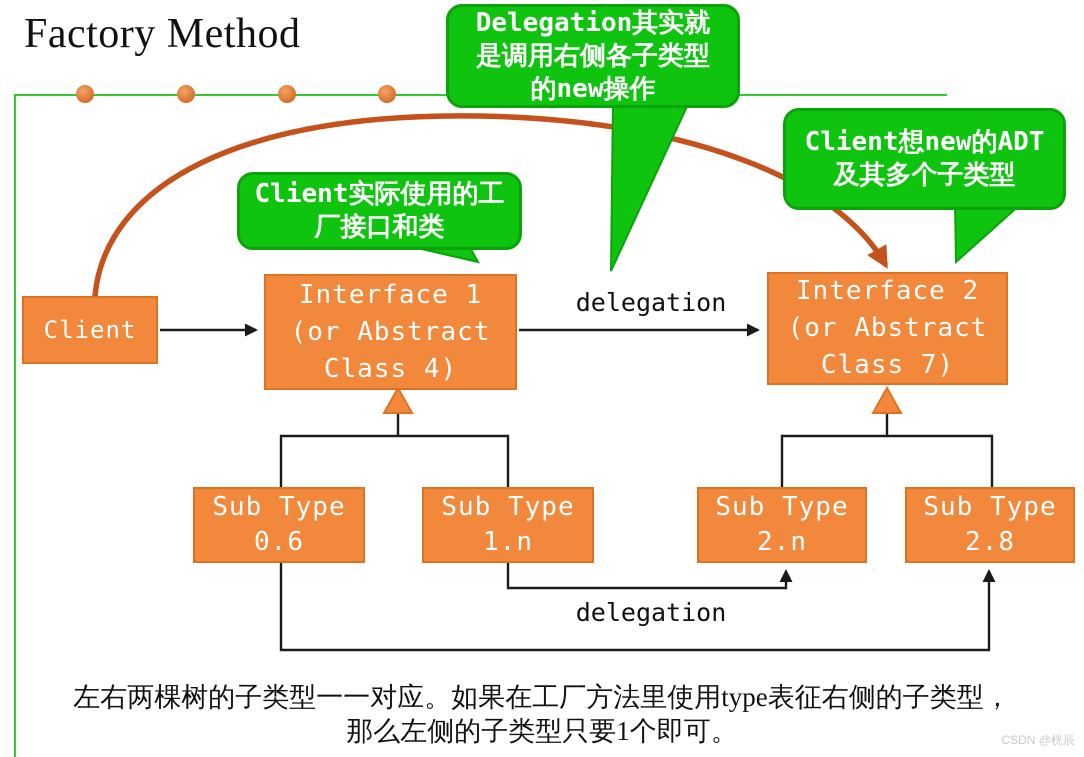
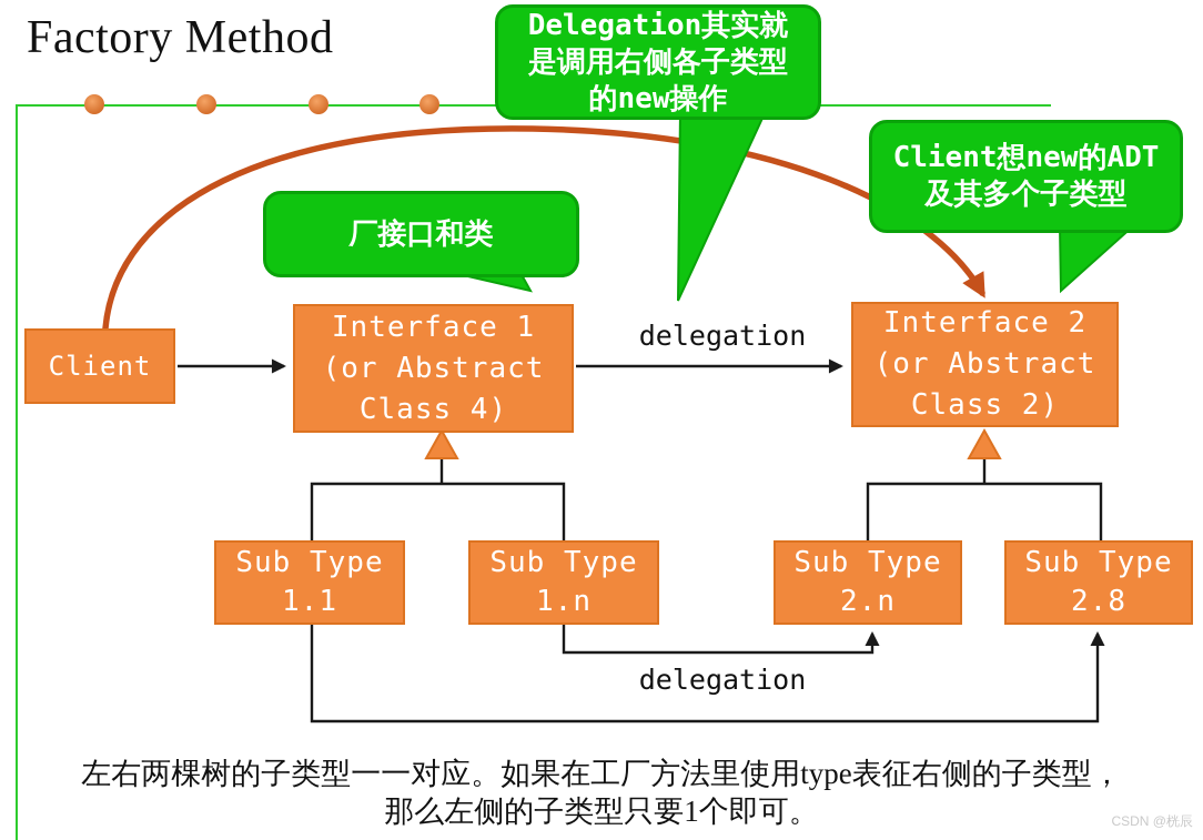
  Factory Method
  Delegation其实就
  是调用右侧各子类型
  的new操作
  Client想new的ADT
  及其多个子类型
- Client实际使用的工
  厂接口和类
  Client
  Interface 1
  (or Abstract
  Class 4)
  Interface 2
  (or Abstract
- Class 7)
+ Class 2)
  Sub Type
- 0.6
+ 1.1
  Sub Type
  1.n
  Sub Type
  2.n
  Sub Type
  2.8
  delegation
  delegation
  左右两棵树的子类型一一对应。如果在工厂方法里使用type表征右侧的子类型，
  那么左侧的子类型只要1个即可。
  CSDN @桄辰
